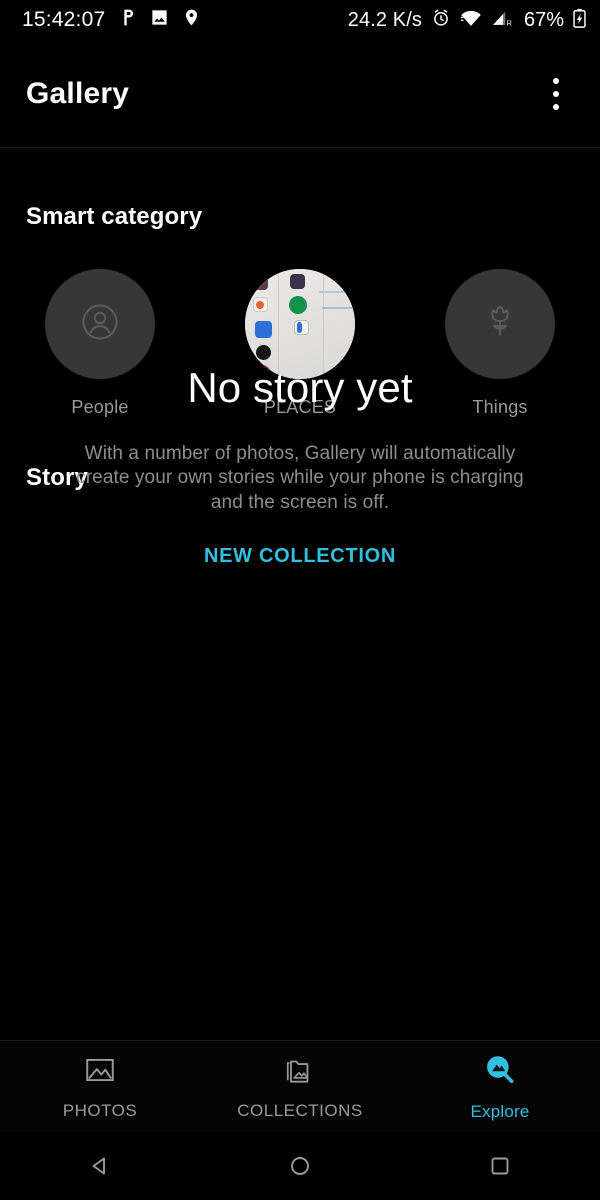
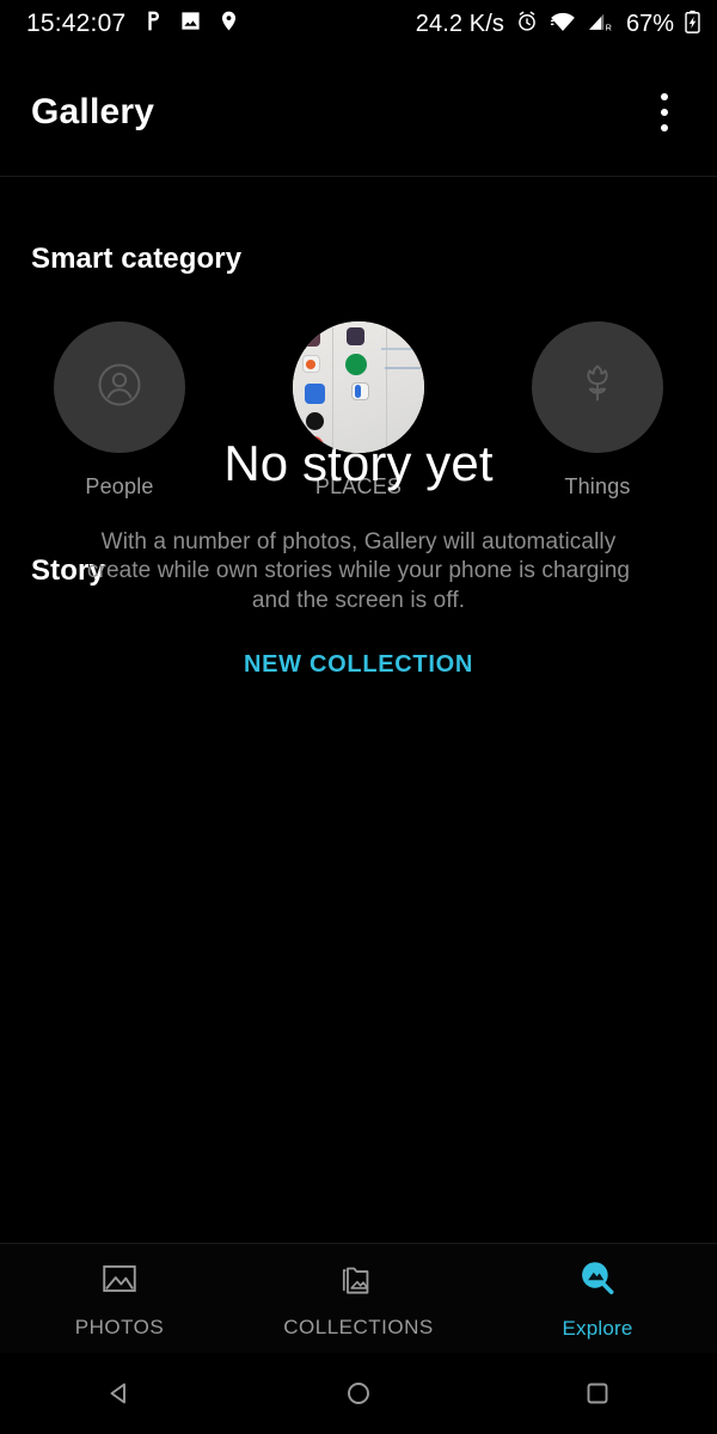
  15:42:07
  24.2 K/s
  R
  67%
  Gallery
  Smart category
  People
  PLACES
  Things
  Story
  No story yet
- With a number of photos, Gallery will automatically create your own stories while your phone is charging and the screen is off.
+ With a number of photos, Gallery will automatically create while own stories while your phone is charging and the screen is off.
  NEW COLLECTION
  PHOTOS
  COLLECTIONS
  Explore
